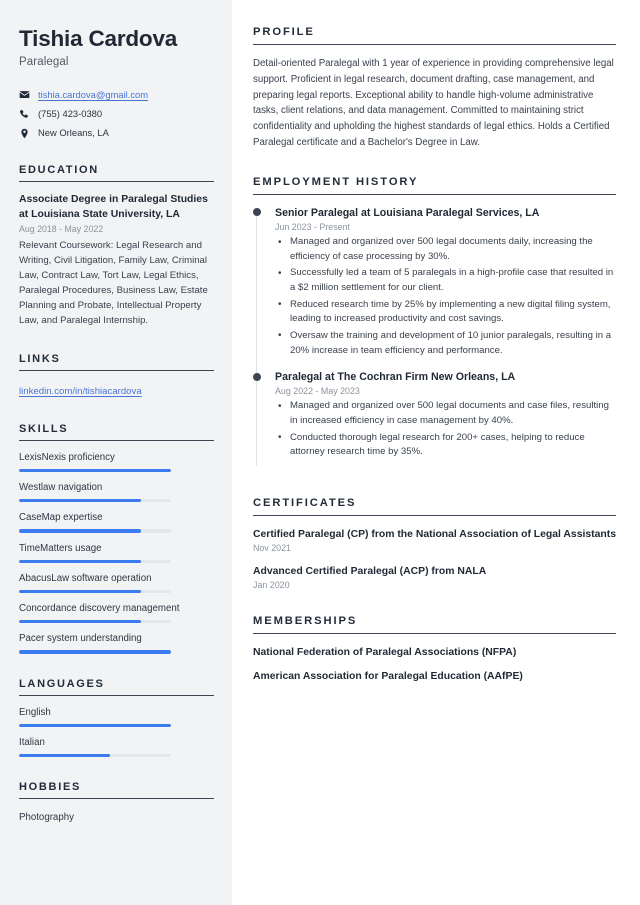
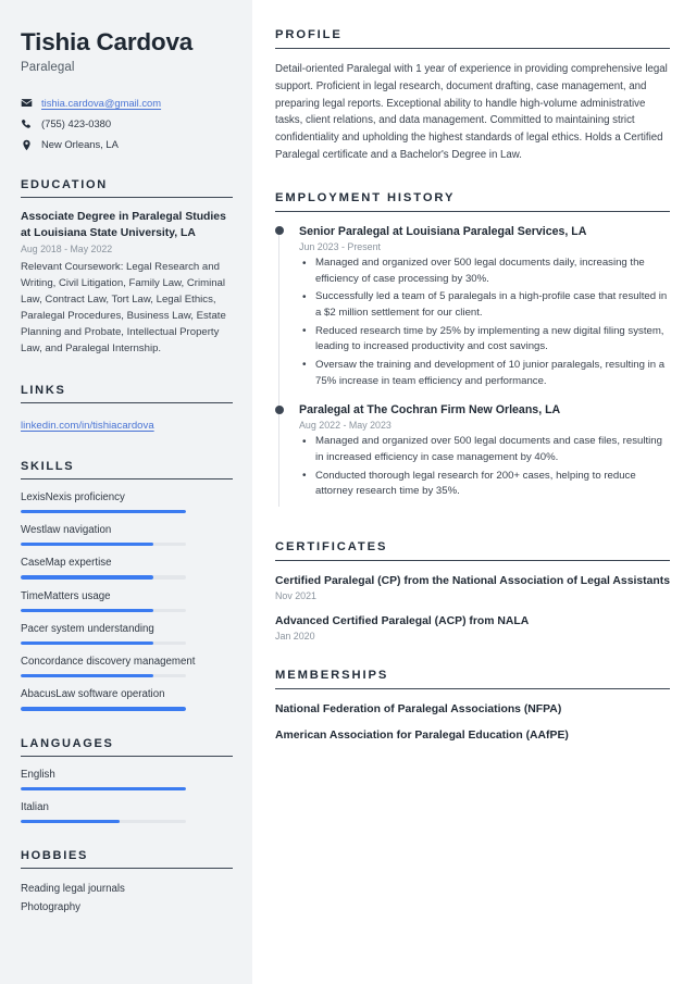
  Tishia Cardova
  Paralegal
  tishia.cardova@gmail.com
  (755) 423-0380
  New Orleans, LA
  EDUCATION
  Associate Degree in Paralegal Studies at Louisiana State University, LA
  Aug 2018 - May 2022
  Relevant Coursework: Legal Research and Writing, Civil Litigation, Family Law, Criminal Law, Contract Law, Tort Law, Legal Ethics, Paralegal Procedures, Business Law, Estate Planning and Probate, Intellectual Property Law, and Paralegal Internship.
  LINKS
  linkedin.com/in/tishiacardova
  SKILLS
  LexisNexis proficiency
  Westlaw navigation
  CaseMap expertise
  TimeMatters usage
- AbacusLaw software operation
+ Pacer system understanding
  Concordance discovery management
- Pacer system understanding
+ AbacusLaw software operation
  LANGUAGES
  English
  Italian
  HOBBIES
+ Reading legal journals
  Photography
  PROFILE
  Detail-oriented Paralegal with 1 year of experience in providing comprehensive legal support. Proficient in legal research, document drafting, case management, and preparing legal reports. Exceptional ability to handle high-volume administrative tasks, client relations, and data management. Committed to maintaining strict confidentiality and upholding the highest standards of legal ethics. Holds a Certified Paralegal certificate and a Bachelor's Degree in Law.
  EMPLOYMENT HISTORY
  Senior Paralegal at Louisiana Paralegal Services, LA
  Jun 2023 - Present
  Managed and organized over 500 legal documents daily, increasing the efficiency of case processing by 30%.
  Successfully led a team of 5 paralegals in a high-profile case that resulted in a $2 million settlement for our client.
  Reduced research time by 25% by implementing a new digital filing system, leading to increased productivity and cost savings.
- Oversaw the training and development of 10 junior paralegals, resulting in a 20% increase in team efficiency and performance.
+ Oversaw the training and development of 10 junior paralegals, resulting in a 75% increase in team efficiency and performance.
  Paralegal at The Cochran Firm New Orleans, LA
  Aug 2022 - May 2023
  Managed and organized over 500 legal documents and case files, resulting in increased efficiency in case management by 40%.
  Conducted thorough legal research for 200+ cases, helping to reduce attorney research time by 35%.
  CERTIFICATES
  Certified Paralegal (CP) from the National Association of Legal Assistants
  Nov 2021
  Advanced Certified Paralegal (ACP) from NALA
  Jan 2020
  MEMBERSHIPS
  National Federation of Paralegal Associations (NFPA)
  American Association for Paralegal Education (AAfPE)
